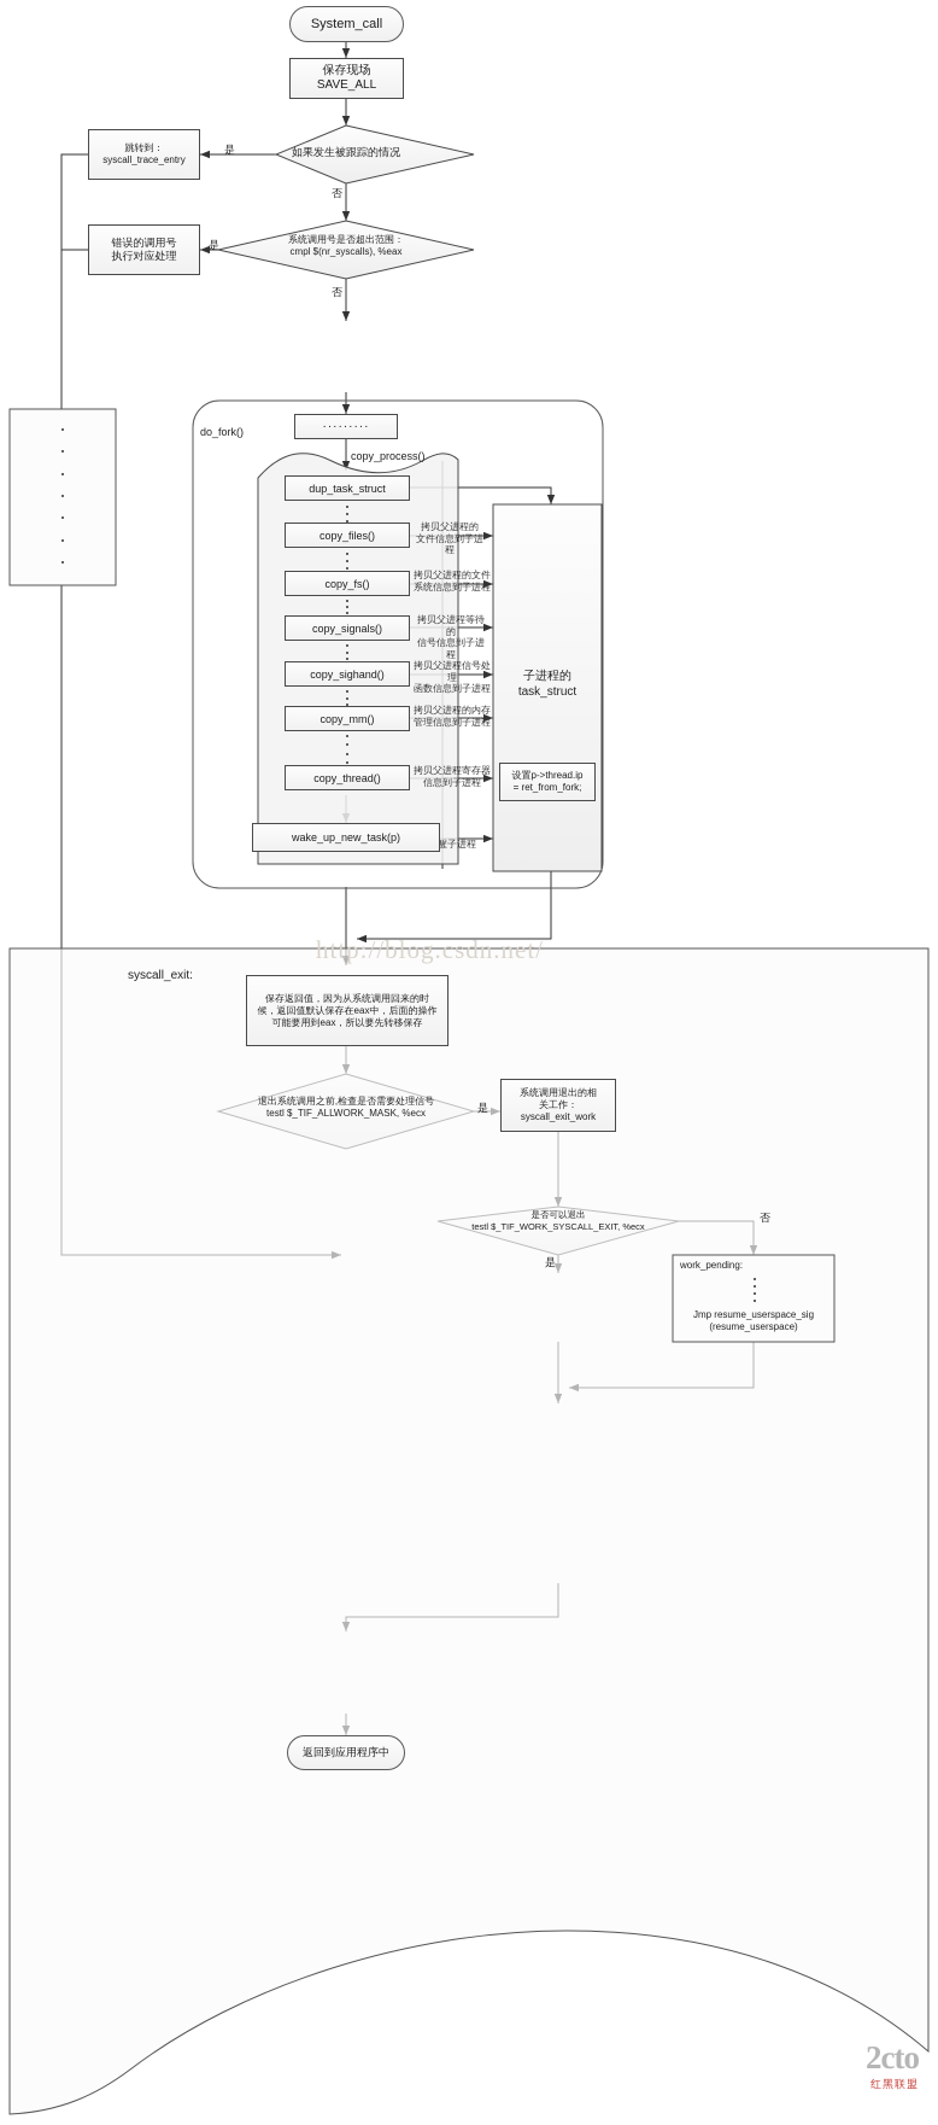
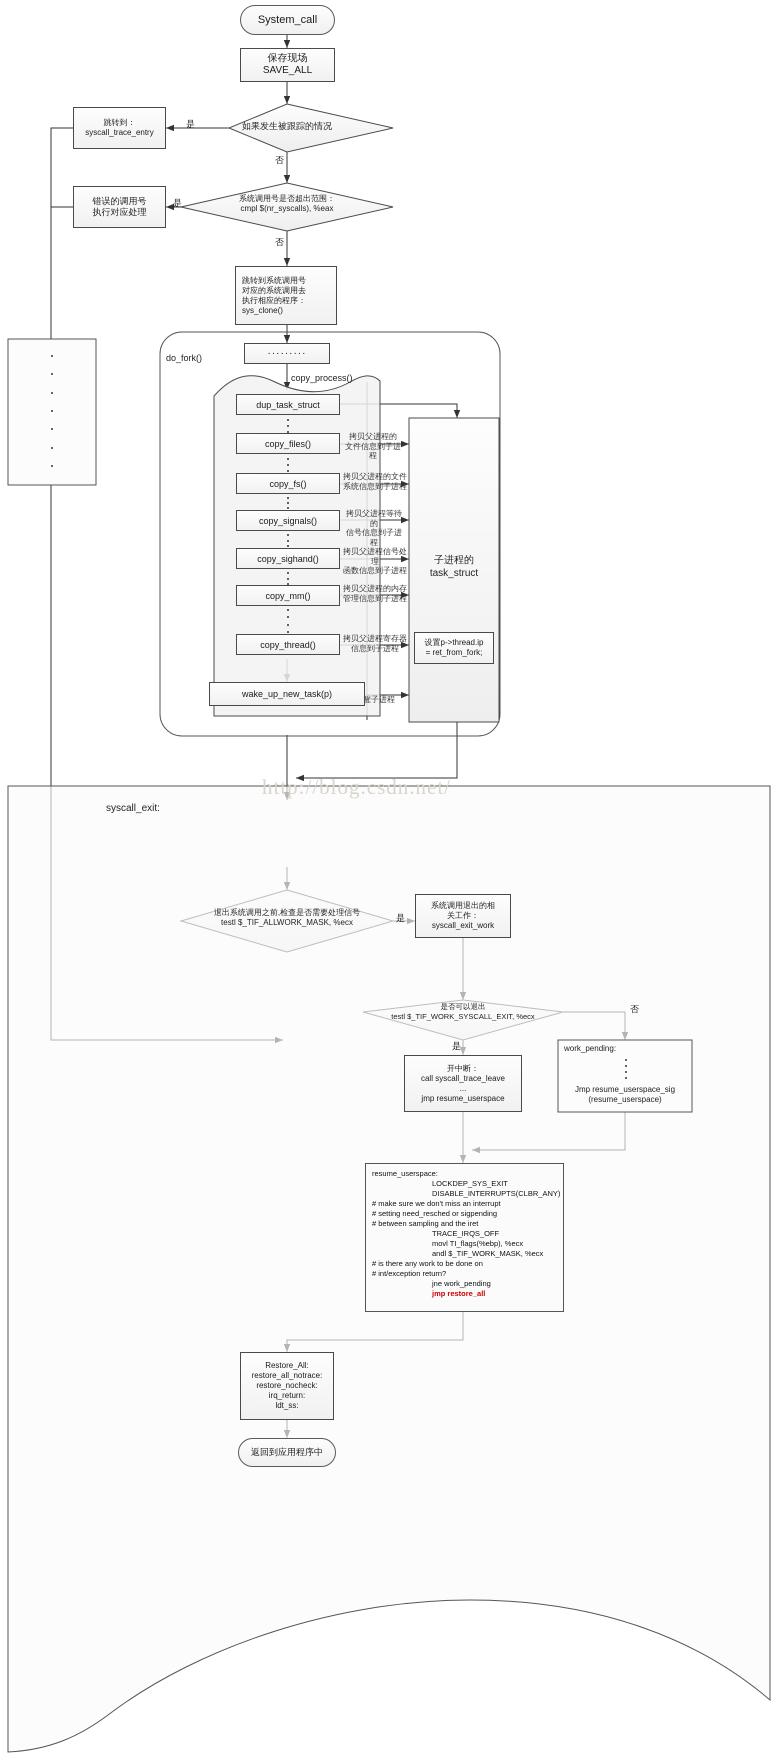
  System_call
  保存现场
  SAVE_ALL
  如果发生被跟踪的情况
  是
  否
  跳转到：
  syscall_trace_entry
  系统调用号是否超出范围：
  cmpl $(nr_syscalls), %eax
  是
  否
  错误的调用号
  执行对应处理
+ 跳转到系统调用号
+ 对应的系统调用去
+ 执行相应的程序：
+ sys_clone()
  do_fork()
  ·········
  copy_process()
  dup_task_struct
  copy_files()
  copy_fs()
  copy_signals()
  copy_sighand()
  copy_mm()
  copy_thread()
  拷贝父进程的
  文件信息到子进程
  拷贝父进程的文件
  系统信息到子进程
  拷贝父进程等待的
  信号信息到子进程
  拷贝父进程信号处理
  函数信息到子进程
  拷贝父进程的内存
  管理信息到子进程
  拷贝父进程寄存器
  信息到子进程
  醒子进程
  wake_up_new_task(p)
  子进程的
  task_struct
  设置p->thread.ip
  = ret_from_fork;
  http://blog.csdn.net/
  syscall_exit:
- 保存返回值，因为从系统调用回来的时
- 候，返回值默认保存在eax中，后面的操作
- 可能要用到eax，所以要先转移保存
  退出系统调用之前,检查是否需要处理信号
  testl $_TIF_ALLWORK_MASK, %ecx
  是
  系统调用退出的相
  关工作：
  syscall_exit_work
  是否可以退出
  testl $_TIF_WORK_SYSCALL_EXIT, %ecx
  否
  是
  work_pending:
  Jmp resume_userspace_sig
  (resume_userspace)
+ 开中断：
+ call syscall_trace_leave
+ ...
+ jmp resume_userspace
+ resume_userspace:
+ LOCKDEP_SYS_EXIT
+ DISABLE_INTERRUPTS(CLBR_ANY)
+ # make sure we don't miss an interrupt
+ # setting need_resched or sigpending
+ # between sampling and the iret
+ TRACE_IRQS_OFF
+ movl TI_flags(%ebp), %ecx
+ andl $_TIF_WORK_MASK, %ecx
+ # is there any work to be done on
+ # int/exception return?
+ jne work_pending
+ jmp restore_all
+ Restore_All:
+ restore_all_notrace:
+ restore_nocheck:
+ irq_return:
+ ldt_ss:
  返回到应用程序中
- 2cto
- 红黑联盟
